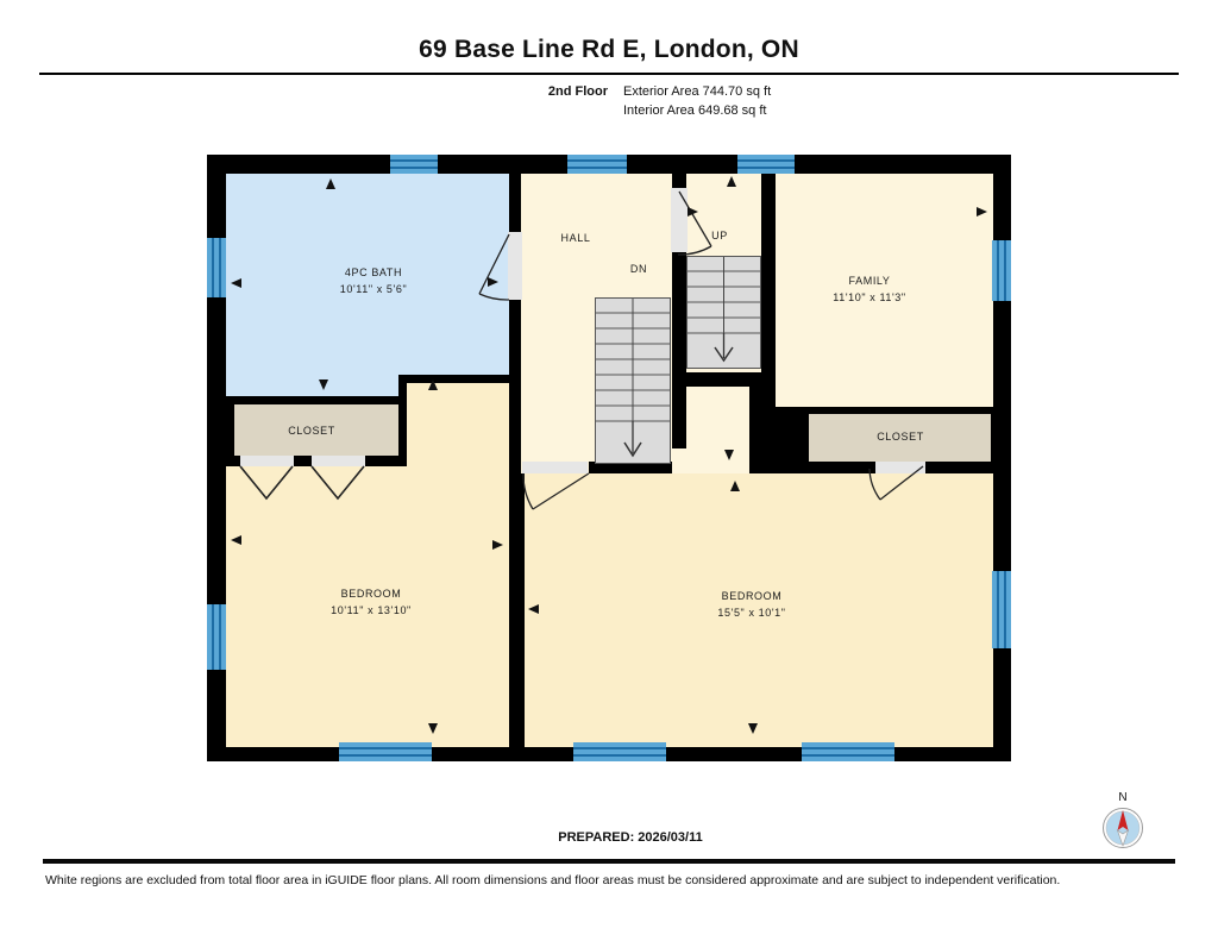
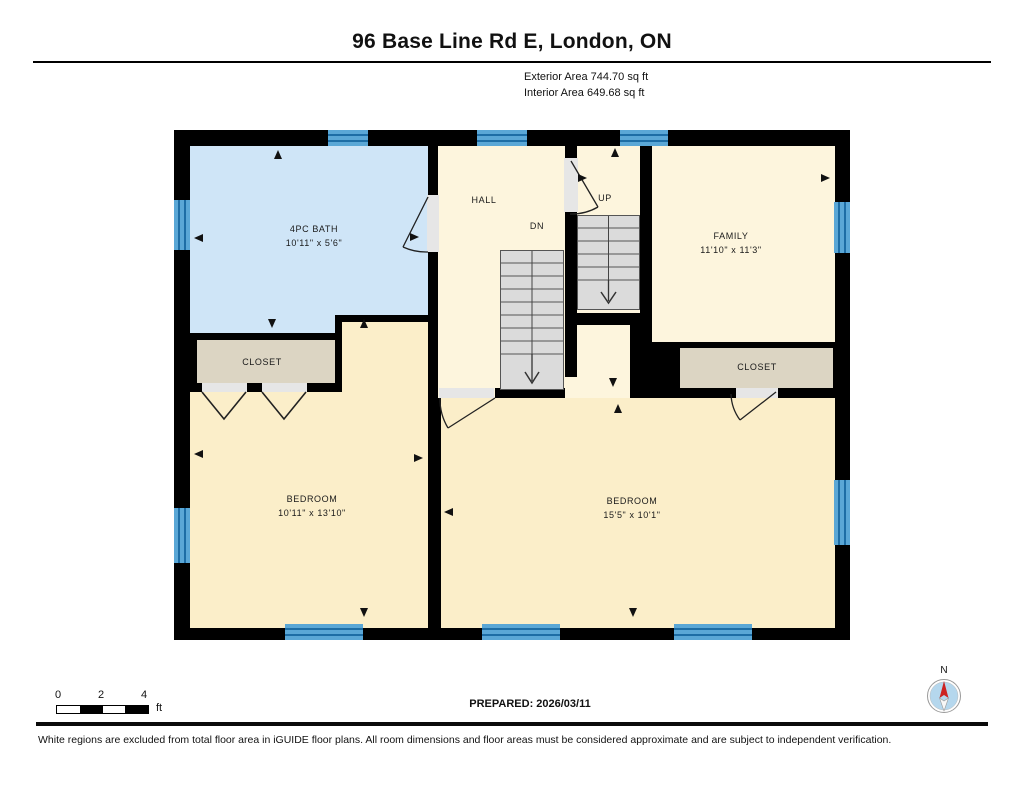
- 69 Base Line Rd E, London, ON
+ 96 Base Line Rd E, London, ON
- 2nd Floor
  Exterior Area 744.70 sq ft
  Interior Area 649.68 sq ft
  4PC BATH
  10'11" x 5'6"
  HALL
  DN
  UP
  FAMILY
  11'10" x 11'3"
  CLOSET
  CLOSET
  BEDROOM
  10'11" x 13'10"
  BEDROOM
  15'5" x 10'1"
+ 0
+ 2
+ 4
+ ft
  PREPARED: 2026/03/11
  N
  White regions are excluded from total floor area in iGUIDE floor plans. All room dimensions and floor areas must be considered approximate and are subject to independent verification.
